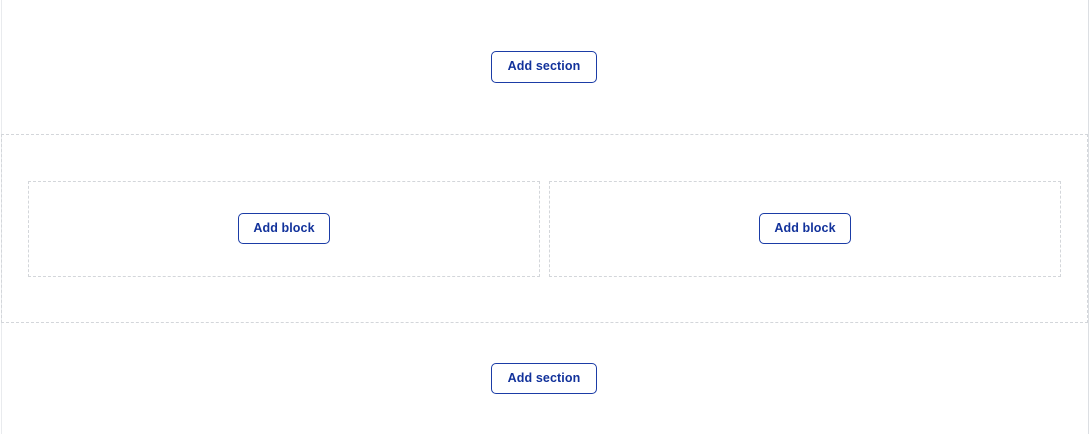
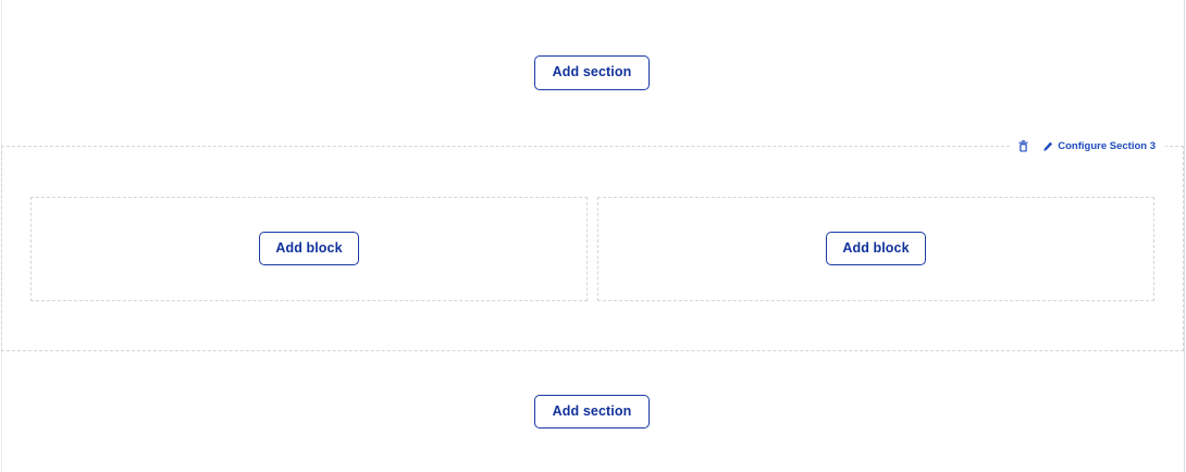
  Add section
+ Configure Section 3
  Add block
  Add block
  Add section
